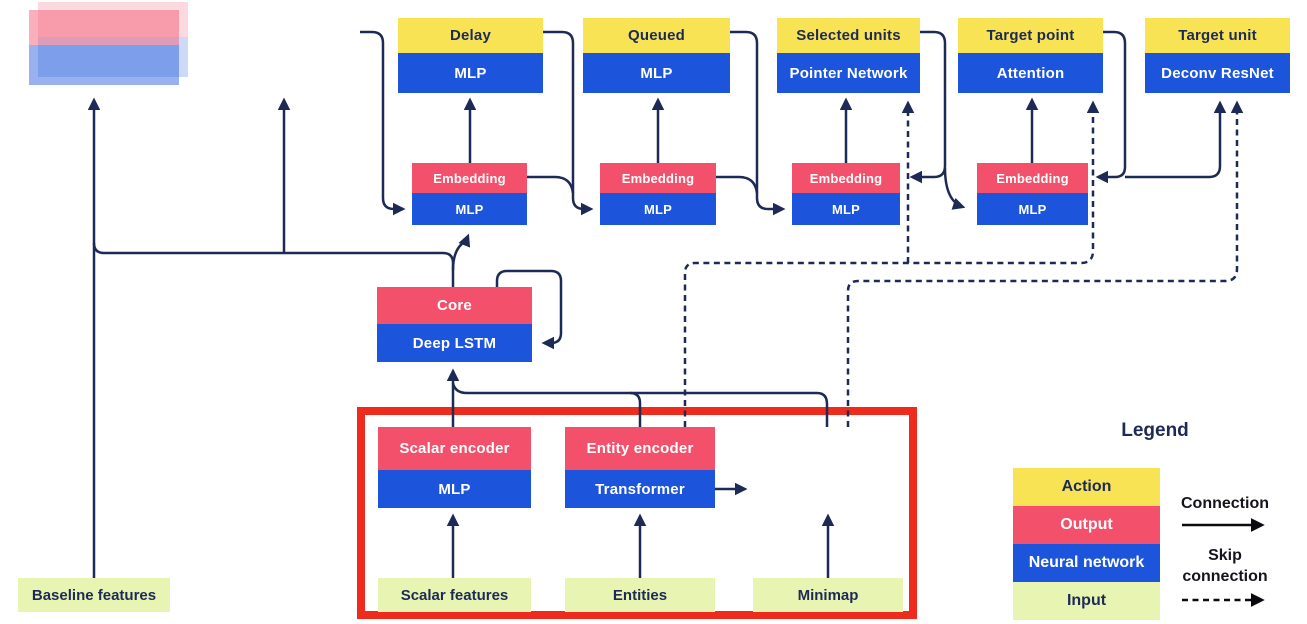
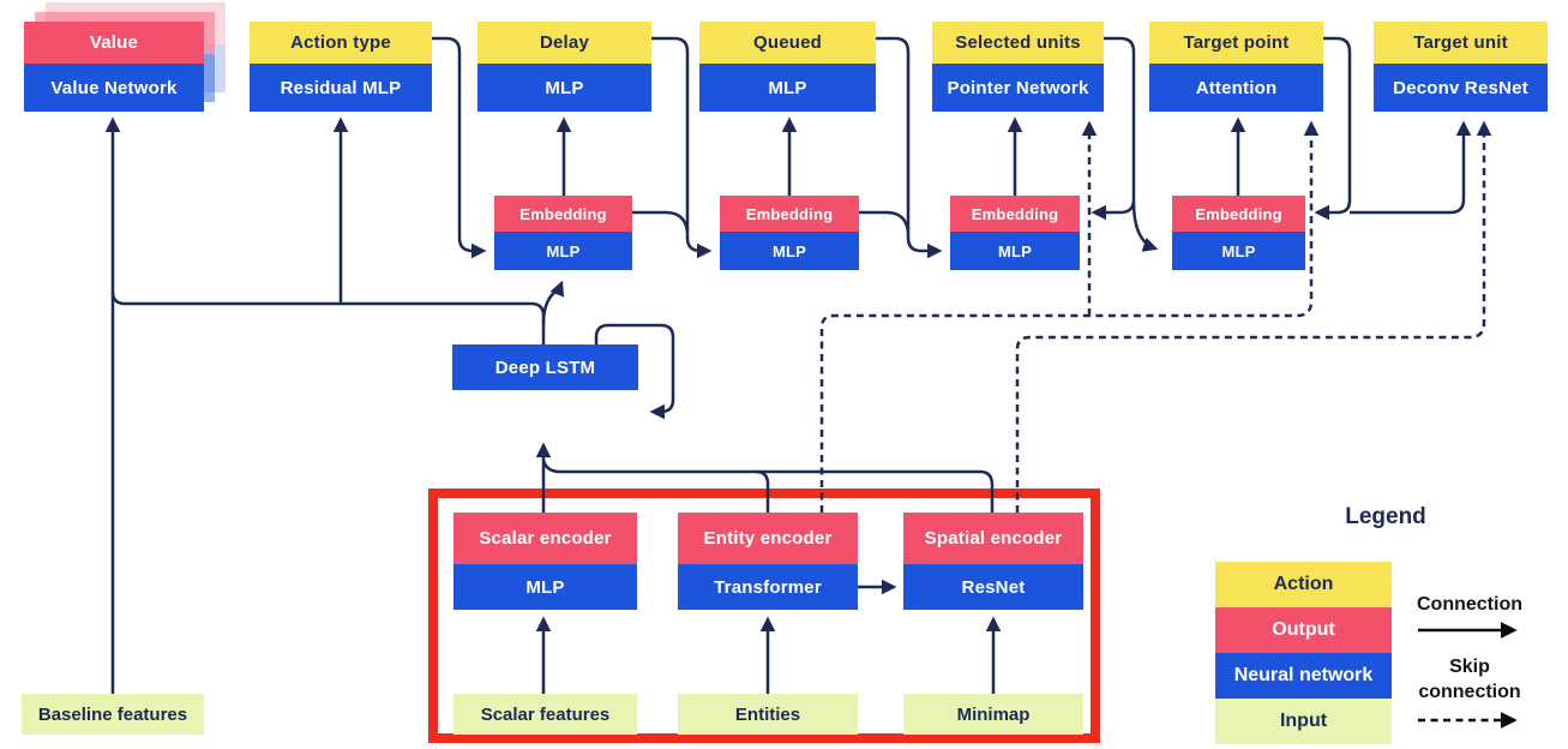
+ Value
+ Value Network
+ Action type
+ Residual MLP
  Delay
  MLP
  Queued
  MLP
  Selected units
  Pointer Network
  Target point
  Attention
  Target unit
  Deconv ResNet
  Embedding
  MLP
  Embedding
  MLP
  Embedding
  MLP
  Embedding
  MLP
- Core
  Deep LSTM
  Scalar encoder
  MLP
  Entity encoder
  Transformer
+ Spatial encoder
+ ResNet
  Baseline features
  Scalar features
  Entities
  Minimap
  Legend
  Action
  Output
  Neural network
  Input
  Connection
  Skip connection
